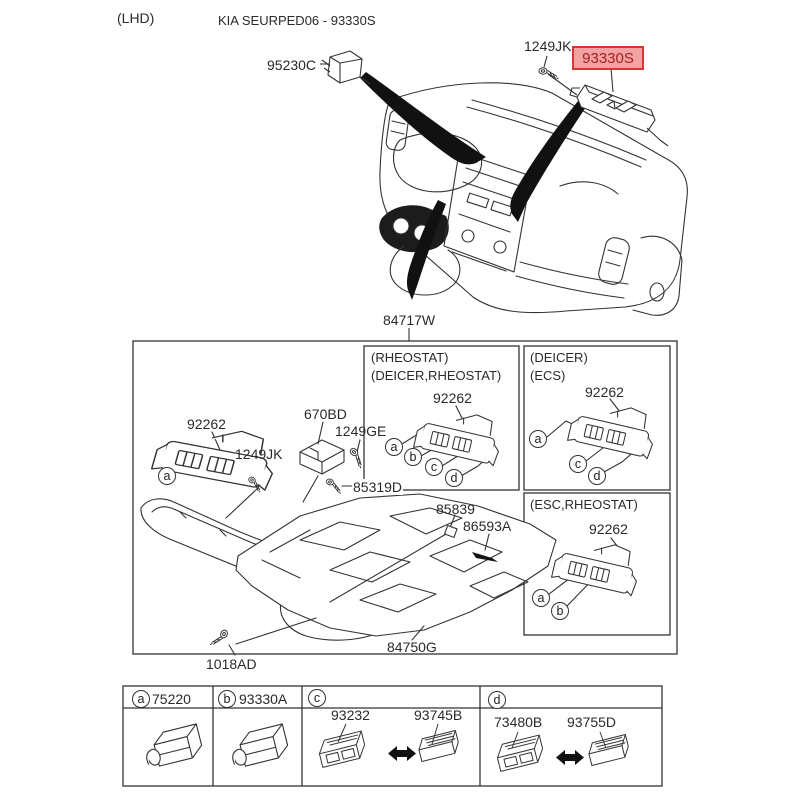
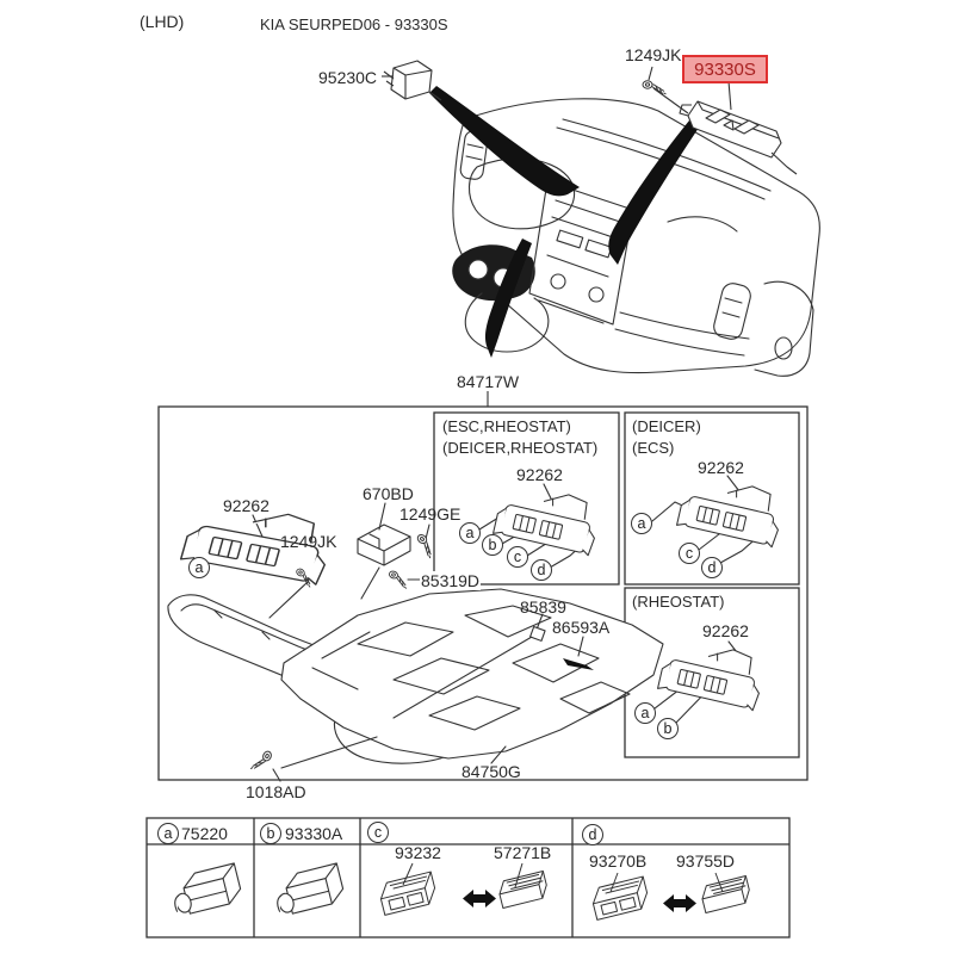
  (LHD)
  KIA SEURPED06 - 93330S
  95230C
  1249JK
  93330S
  84717W
- (RHEOSTAT)
+ (ESC,RHEOSTAT)
  (DEICER,RHEOSTAT)
  92262
  (DEICER)
  (ECS)
  92262
- (ESC,RHEOSTAT)
+ (RHEOSTAT)
  92262
  92262
  670BD
  1249GE
  1249JK
  85319D
  85839
  86593A
  84750G
  1018AD
  75220
  93330A
  93232
- 93745B
+ 57271B
- 73480B
+ 93270B
  93755D
  a
  a
  b
  c
  d
  a
  c
  d
  a
  b
  a
  b
  c
  d
